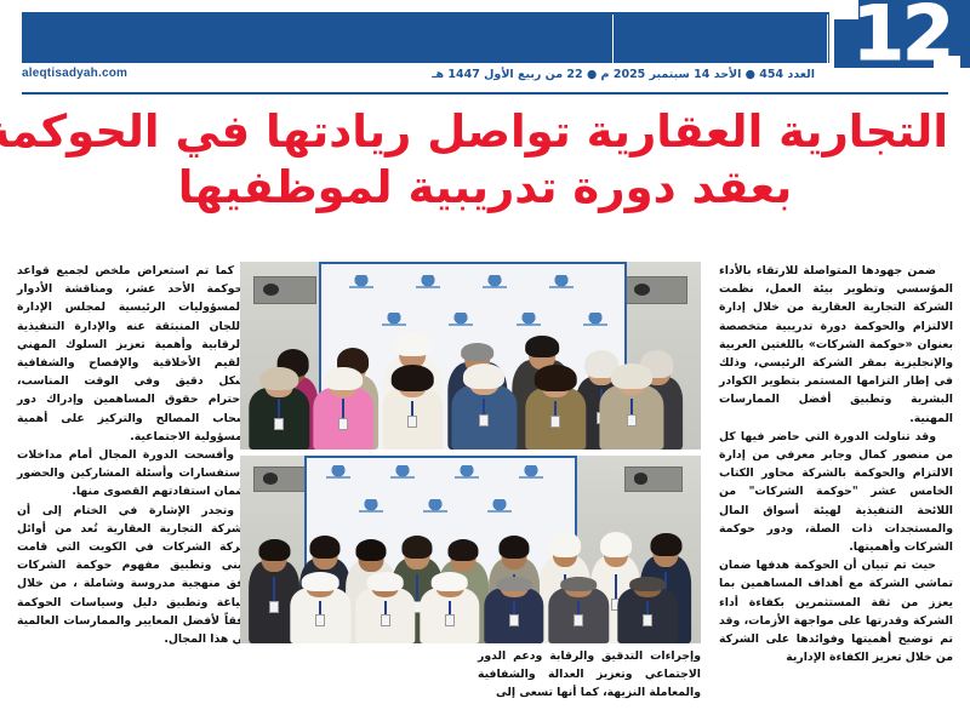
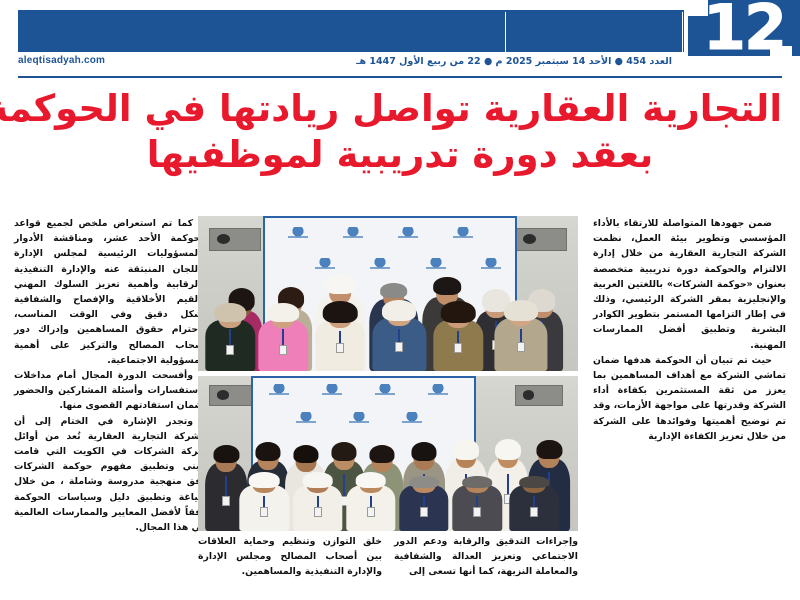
  12
  aleqtisadyah.com
  العدد 454 ● الأحد 14 سبتمبر 2025 م ● 22 من ربيع الأول 1447 هـ
  التجارية العقارية تواصل ريادتها في الحوكم
  بعقد دورة تدريبية لموظفيها
  ضمن جهودها المتواصلة للارتقاء بالأداء المؤسسي وتطوير بيئة العمل، نظمت الشركة التجارية العقارية من خلال إدارة الالتزام والحوكمة دورة تدريبية متخصصة بعنوان «حوكمة الشركات» باللغتين العربية والإنجليزية بمقر الشركة الرئيسي، وذلك في إطار التزامها المستمر بتطوير الكوادر البشرية وتطبيق أفضل الممارسات المهنية.
- وقد تناولت الدورة التي حاضر فيها كل من منصور كمال وجابر معرفي من إدارة الالتزام والحوكمة بالشركة محاور الكتاب الخامس عشر "حوكمة الشركات" من اللائحة التنفيذية لهيئة أسواق المال والمستجدات ذات الصلة، ودور حوكمة الشركات وأهميتها.
  حيث تم تبيان أن الحوكمة هدفها ضمان تماشي الشركة مع أهداف المساهمين بما يعزز من ثقة المستثمرين بكفاءة أداء الشركة وقدرتها على مواجهة الأزمات، وقد تم توضيح أهميتها وفوائدها على الشركة من خلال تعزيز الكفاءة الإدارية
  كما تم استعراض ملخص لجميع قواعدحوكمة الأحد عشر، ومناقشة الأدوارلمسؤوليات الرئيسية لمجلس الإدارةللجان المنبثقة عنه والإدارة التنفيذيةلرقابية وأهمية تعزيز السلوك المهنيلقيم الأخلاقية والإفصاح والشفافيةكل دقيق وفي الوقت المناسب،حترام حقوق المساهمين وإدراك دورحاب المصالح والتركيز على أهميةسؤولية الاجتماعية.
  وأفسحت الدورة المجال أمام مداخلاتستفسارات وأسئلة المشاركين والحضورمان استفادتهم القصوى منها.
  وتجدر الإشارة في الختام إلى أنشركة التجارية العقارية تُعد من أوائلركة الشركات في الكويت التي قامتني وتطبيق مفهوم حوكمة الشركاتق منهجية مدروسة وشاملة ، من خلالياغة وتطبيق دليل وسياسات الحوكمةقاً لأفضل المعايير والممارسات العالميةي هذا المجال.
  وإجراءات التدقيق والرقابة ودعم الدور الاجتماعي وتعزيز العدالة والشفافية والمعاملة النزيهة، كما أنها تسعى إلى
+ خلق التوازن وتنظيم وحماية العلاقات بين أصحاب المصالح ومجلس الإدارة والإدارة التنفيذية والمساهمين.
